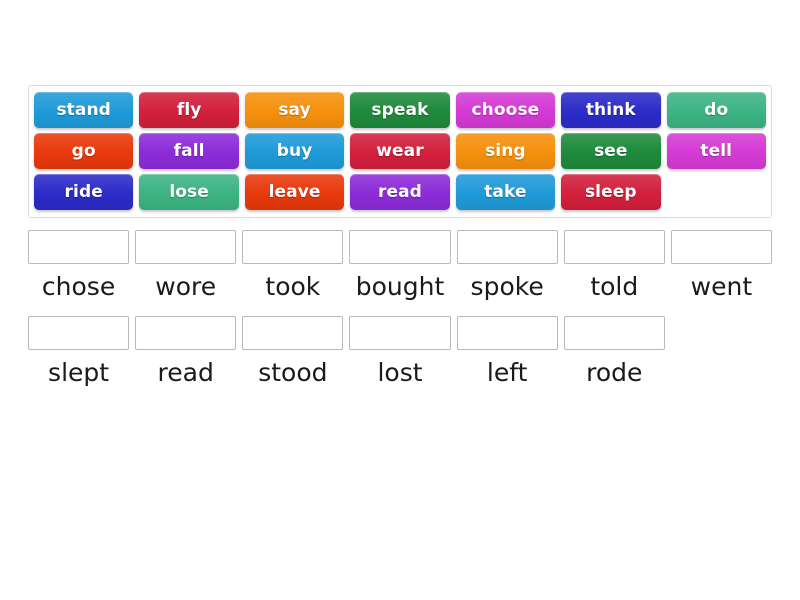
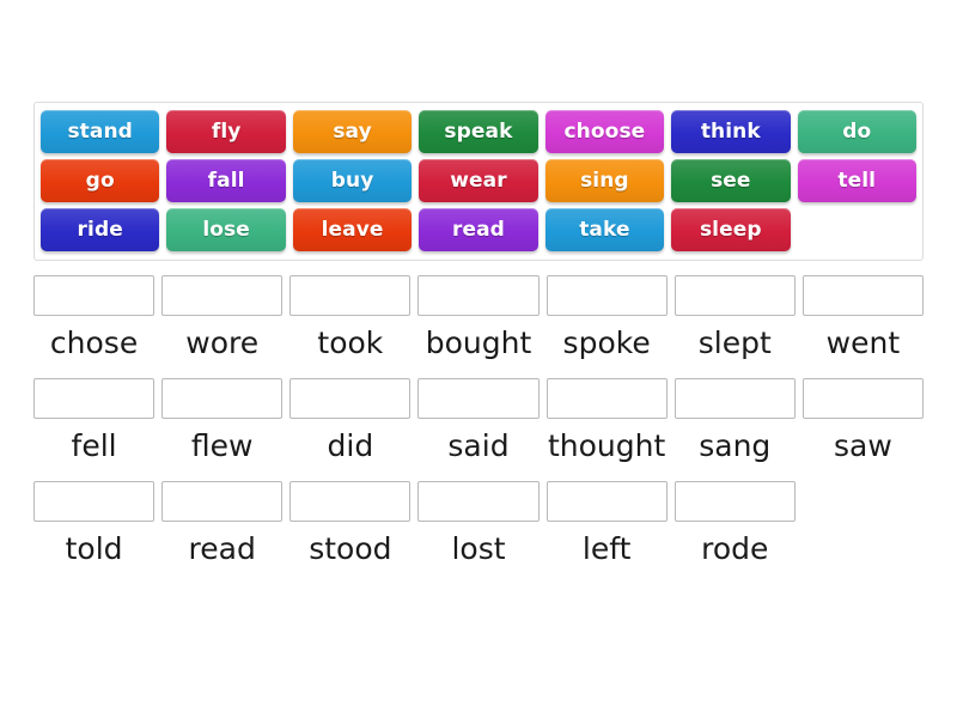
  chose
  wore
  took
  bought
  spoke
- told
+ slept
  went
+ fell
+ flew
+ did
+ said
+ thought
+ sang
+ saw
- slept
+ told
  read
  stood
  lost
  left
  rode
